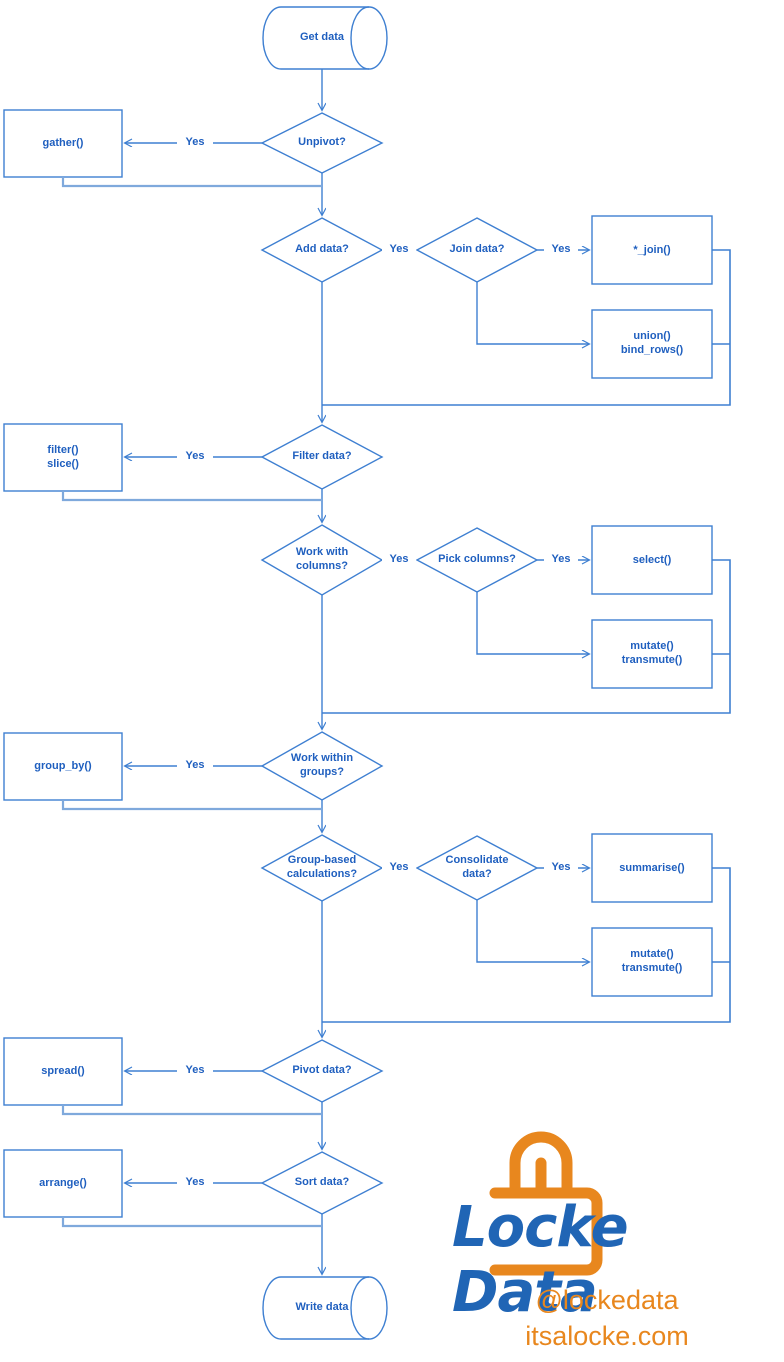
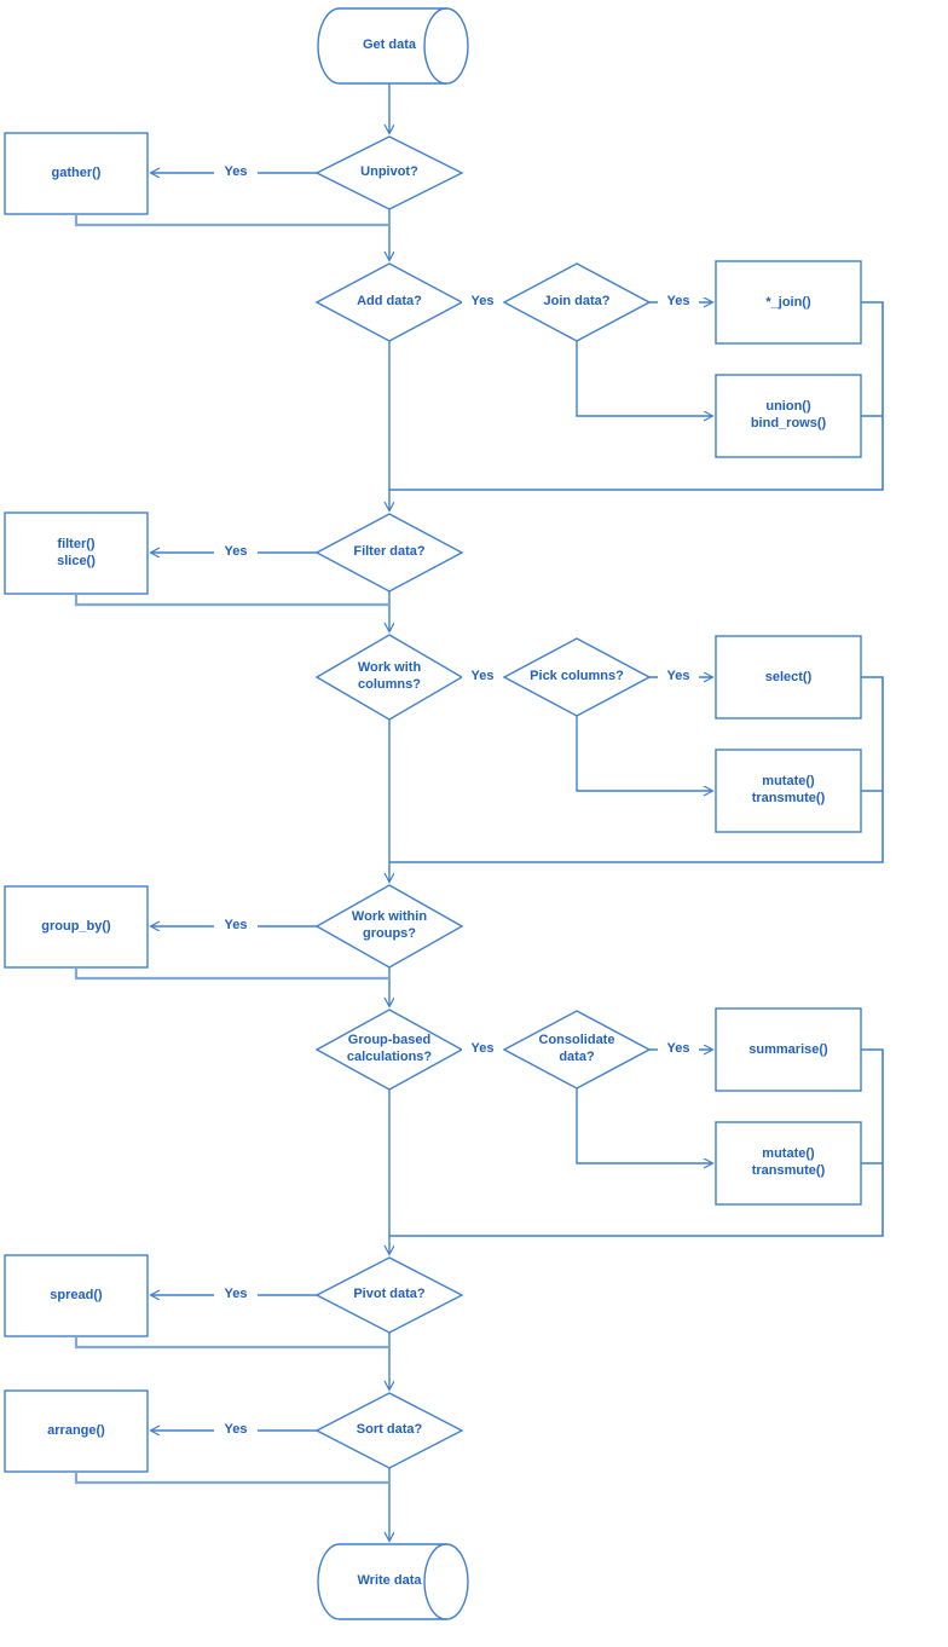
  Get data
  Write data
  Unpivot?
  Add data?
  Filter data?
  Work with columns?
  Work within groups?
  Group-based calculations?
  Pivot data?
  Sort data?
  Join data?
  Pick columns?
  Consolidate data?
  gather()
  filter()
  slice()
  group_by()
  spread()
  arrange()
  *_join()
  union()
  bind_rows()
  select()
  mutate()
  transmute()
  summarise()
  mutate()
  transmute()
  Yes
  Yes
  Yes
  Yes
  Yes
  Yes
  Yes
  Yes
  Yes
  Yes
  Yes
- Locke Data
- @lockedata
- itsalocke.com
